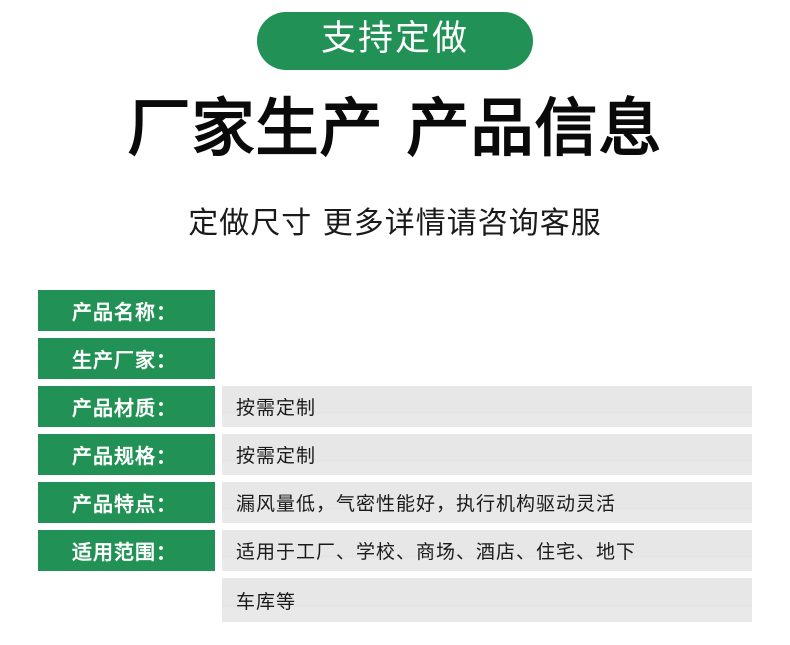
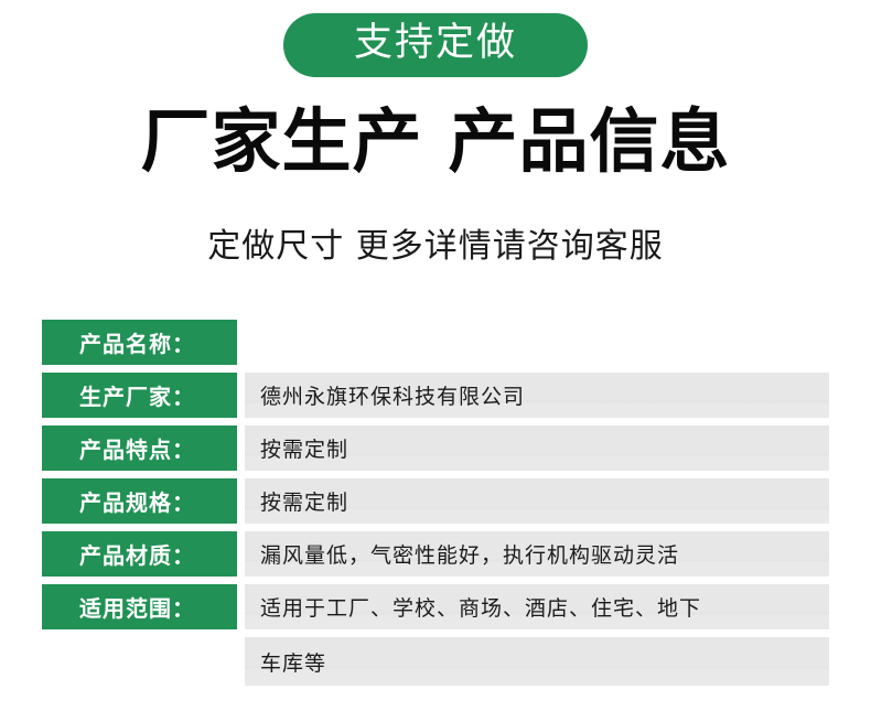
  支持定做
  厂家生产 产品信息
  定做尺寸 更多详情请咨询客服
  产品名称：
  生产厂家：
+ 德州永旗环保科技有限公司
- 产品材质：
+ 产品特点：
  按需定制
  产品规格：
  按需定制
- 产品特点：
+ 产品材质：
  漏风量低，气密性能好，执行机构驱动灵活
  适用范围：
  适用于工厂、学校、商场、酒店、住宅、地下
  车库等
